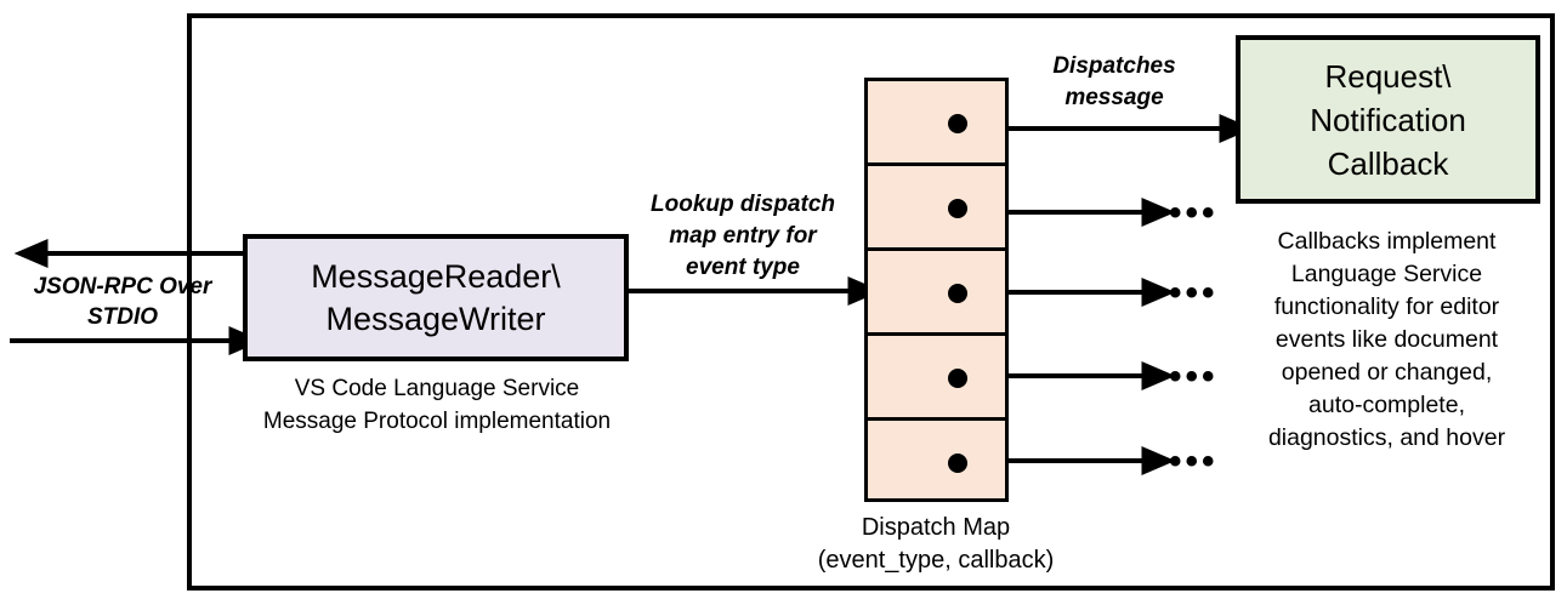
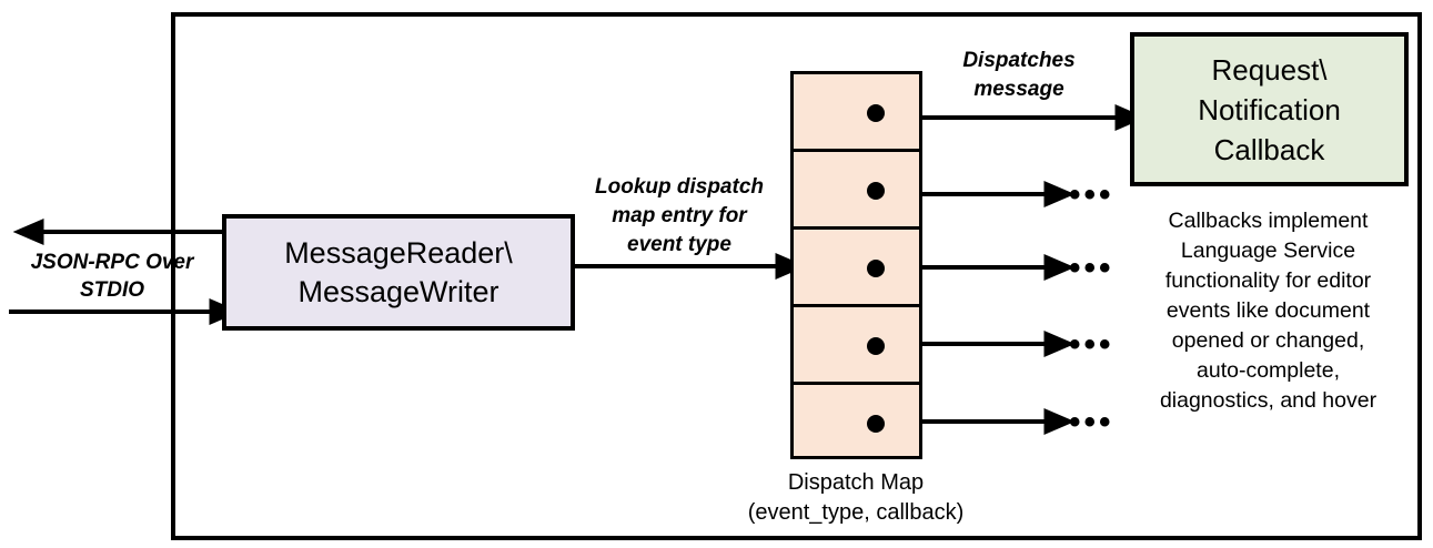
  JSON-RPC Over STDIO
  MessageReader\
  MessageWriter
- VS Code Language Service
- Message Protocol implementation
  Lookup dispatch
  map entry for
  event type
  Dispatch Map
  (event_type, callback)
  •••
  •••
  •••
  •••
  Dispatches
  message
  Request\
  Notification
  Callback
  Callbacks implement
  Language Service
  functionality for editor
  events like document
  opened or changed,
  auto-complete,
  diagnostics, and hover
